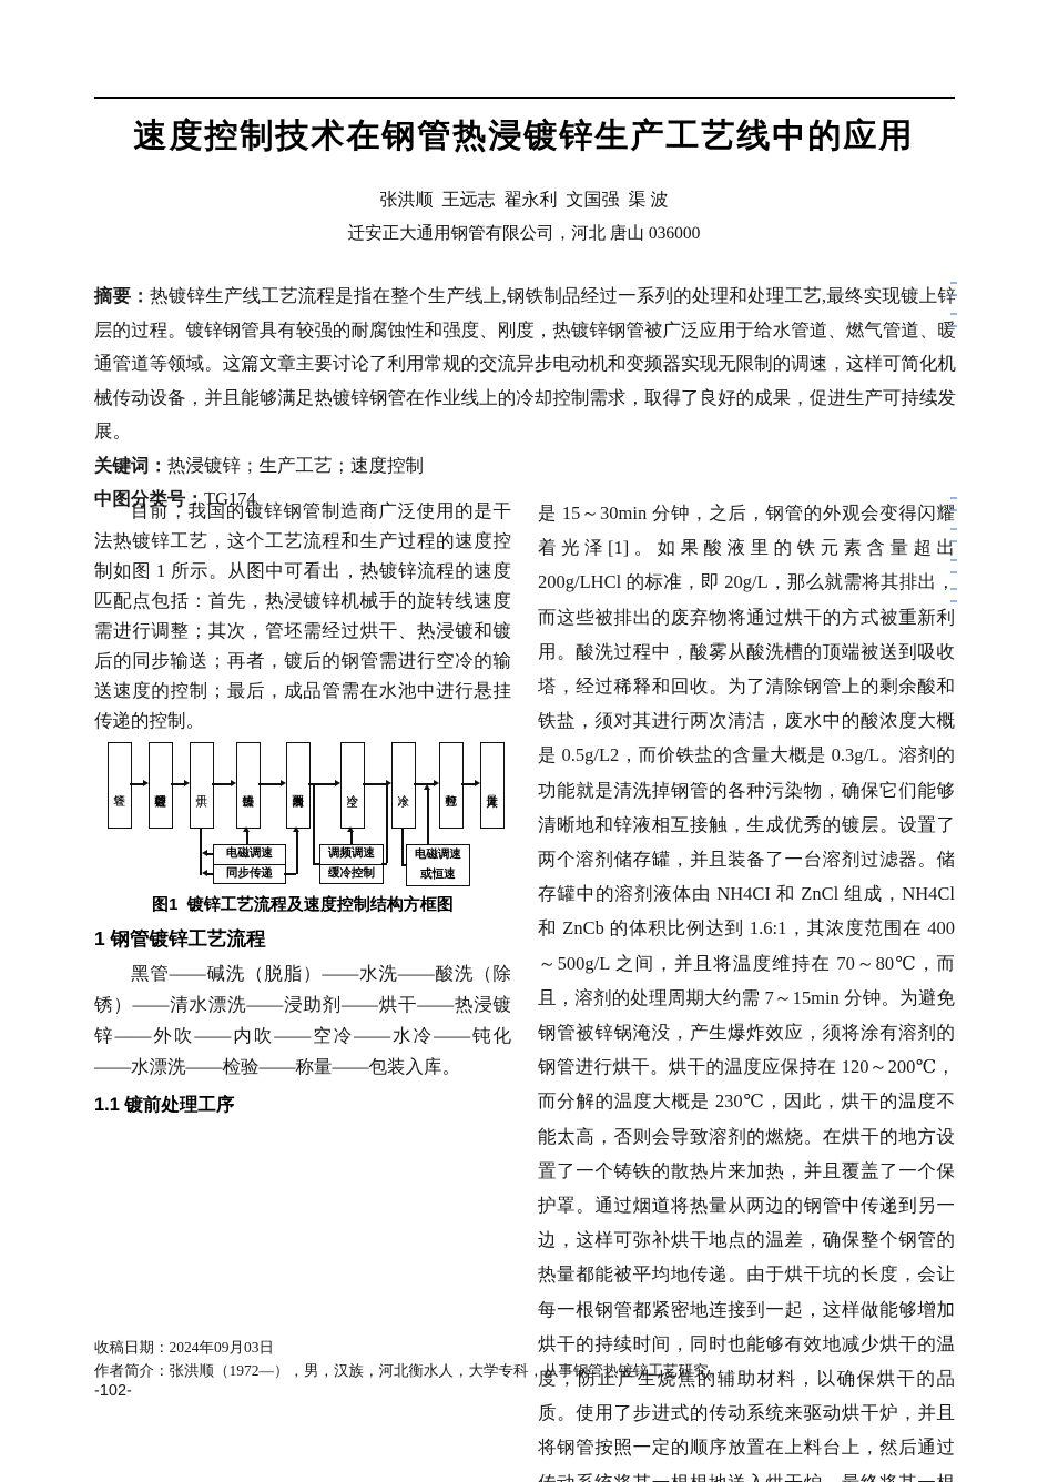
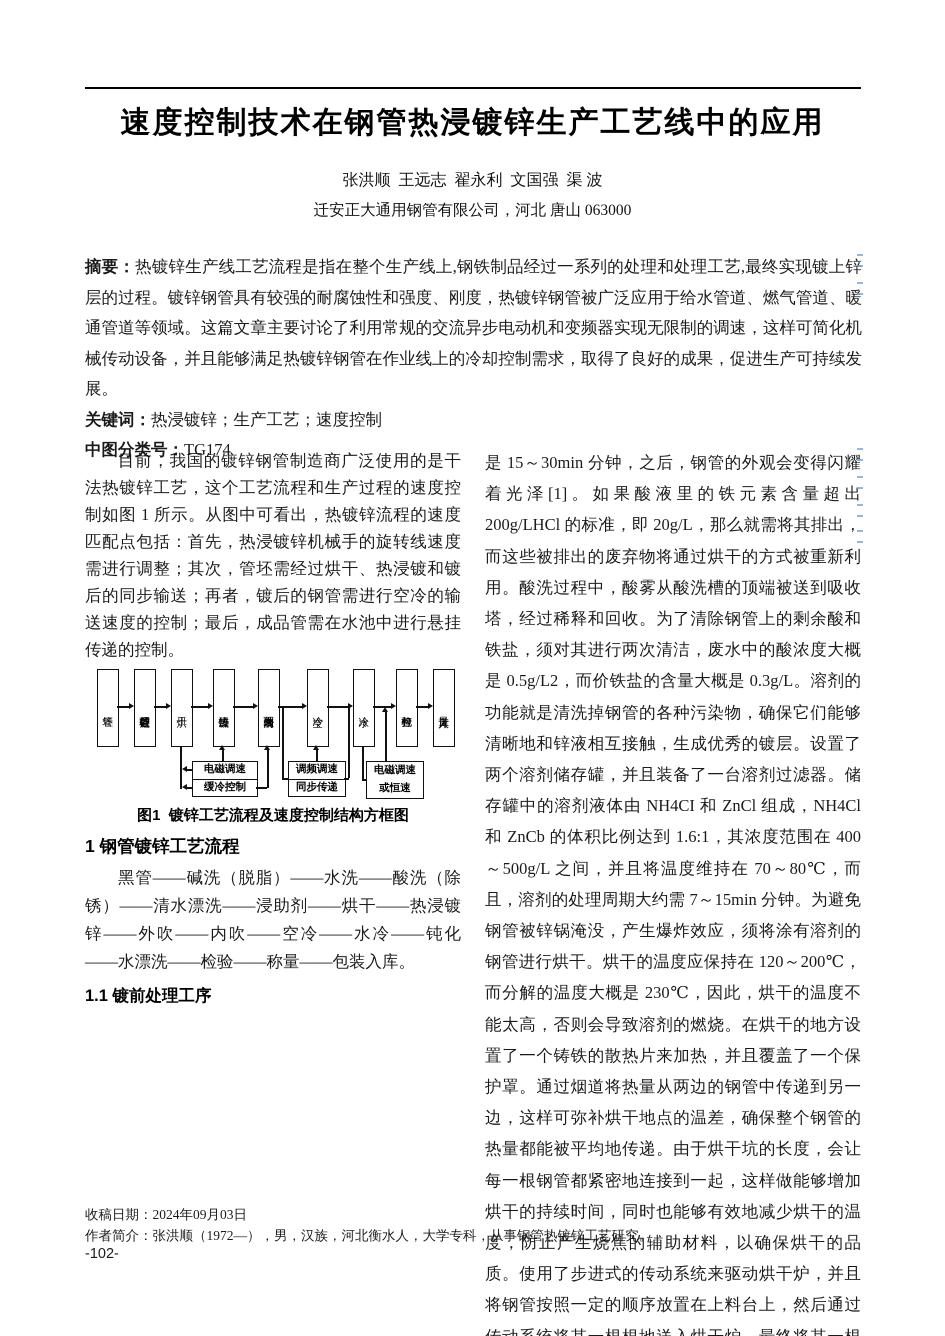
  速度控制技术在钢管热浸镀锌生产工艺线中的应用
  张洪顺 王远志 翟永利 文国强 渠 波
- 迁安正大通用钢管有限公司，河北 唐山 036000
+ 迁安正大通用钢管有限公司，河北 唐山 063000
  摘要：热镀锌生产线工艺流程是指在整个生产线上,钢铁制品经过一系列的处理和处理工艺,最终实现镀上锌层的过程。镀锌钢管具有较强的耐腐蚀性和强度、刚度，热镀锌钢管被广泛应用于给水管道、燃气管道、暖通管道等领域。这篇文章主要讨论了利用常规的交流异步电动机和变频器实现无限制的调速，这样可简化机械传动设备，并且能够满足热镀锌钢管在作业线上的冷却控制需求，取得了良好的成果，促进生产可持续发展。
  关键词：热浸镀锌；生产工艺；速度控制
  中图分类号：TG174
  目前，我国的镀锌钢管制造商广泛使用的是干法热镀锌工艺，这个工艺流程和生产过程的速度控制如图 1 所示。从图中可看出，热镀锌流程的速度匹配点包括：首先，热浸镀锌机械手的旋转线速度需进行调整；其次，管坯需经过烘干、热浸镀和镀后的同步输送；再者，镀后的钢管需进行空冷的输送速度的控制；最后，成品管需在水池中进行悬挂传递的控制。
  电磁调速
- 同步传递
+ 缓冷控制
  调频调速
- 缓冷控制
+ 同步传递
  电磁调速
  或恒速
  图1 镀锌工艺流程及速度控制结构方框图
  1 钢管镀锌工艺流程
  黑管——碱洗（脱脂）——水洗——酸洗（除锈）——清水漂洗——浸助剂——烘干——热浸镀锌——外吹——内吹——空冷——水冷——钝化——水漂洗——检验——称量——包装入库。
  1.1 镀前处理工序
  是 15～30min 分钟，之后，钢管的外观会变得闪耀着光泽[1]。如果酸液里的铁元素含量超出 200g/LHCl 的标准，即 20g/L，那么就需将其排出，而这些被排出的废弃物将通过烘干的方式被重新利用。酸洗过程中，酸雾从酸洗槽的顶端被送到吸收塔，经过稀释和回收。为了清除钢管上的剩余酸和铁盐，须对其进行两次清洁，废水中的酸浓度大概是 0.5g/L2，而价铁盐的含量大概是 0.3g/L。溶剂的功能就是清洗掉钢管的各种污染物，确保它们能够清晰地和锌液相互接触，生成优秀的镀层。设置了两个溶剂储存罐，并且装备了一台溶剂过滤器。储存罐中的溶剂液体由 NH4CI 和 ZnCl 组成，NH4Cl 和 ZnCb 的体积比例达到 1.6:1，其浓度范围在 400～500g/L 之间，并且将温度维持在 70～80℃，而且，溶剂的处理周期大约需 7～15min 分钟。为避免钢管被锌锅淹没，产生爆炸效应，须将涂有溶剂的钢管进行烘干。烘干的温度应保持在 120～200℃，而分解的温度大概是 230℃，因此，烘干的温度不能太高，否则会导致溶剂的燃烧。在烘干的地方设置了一个铸铁的散热片来加热，并且覆盖了一个保护罩。通过烟道将热量从两边的钢管中传递到另一边，这样可弥补烘干地点的温差，确保整个钢管的热量都能被平均地传递。由于烘干坑的长度，会让每一根钢管都紧密地连接到一起，这样做能够增加烘干的持续时间，同时也能够有效地减少烘干的温度，防止产生烧焦的辅助材料，以确保烘干的品质。使用了步进式的传动系统来驱动烘干炉，并且将钢管按照一定的顺序放置在上料台上，然后通过
  收稿日期：2024年09月03日
  作者简介：张洪顺（1972—），男，汉族，河北衡水人，大学专科，从事钢管热镀锌工艺研究。
  -102-
